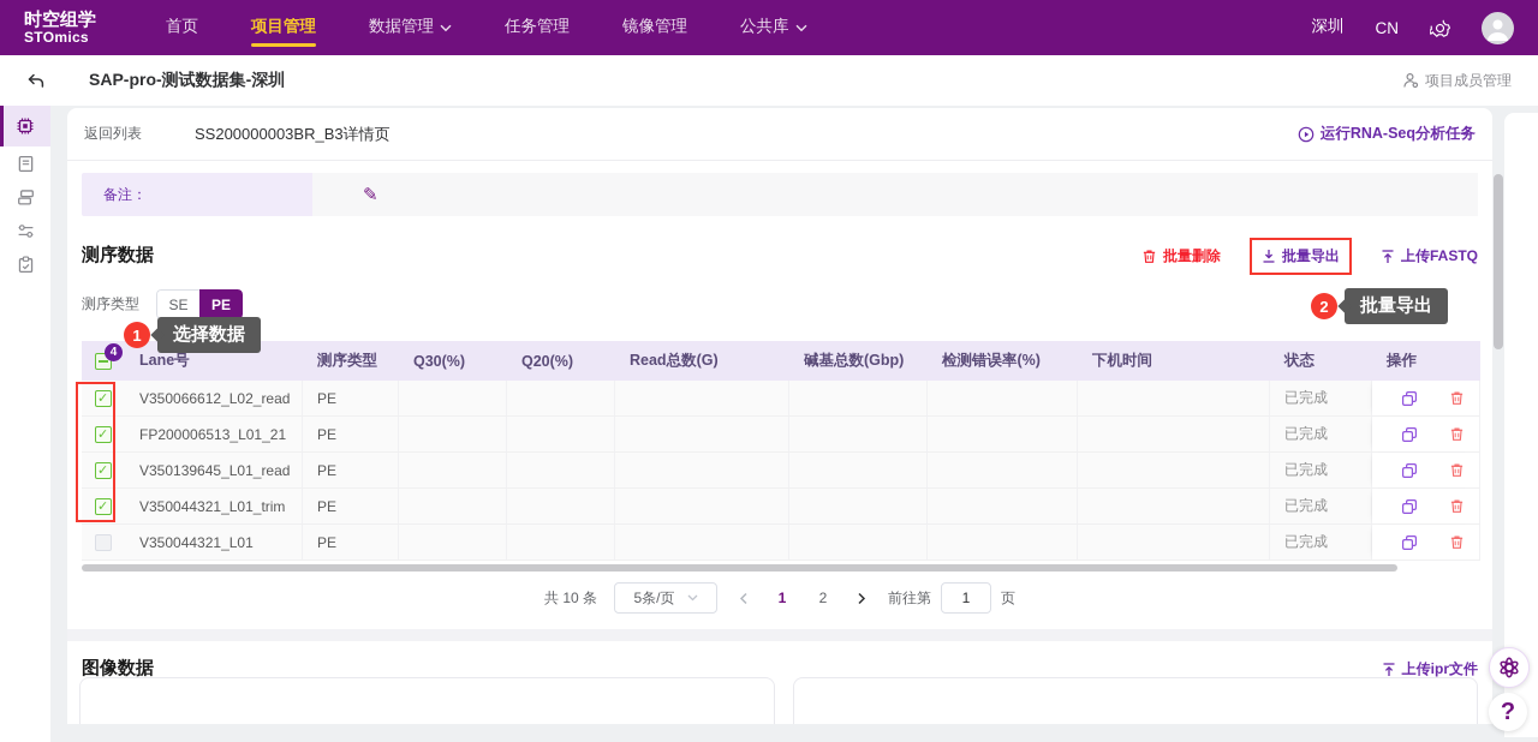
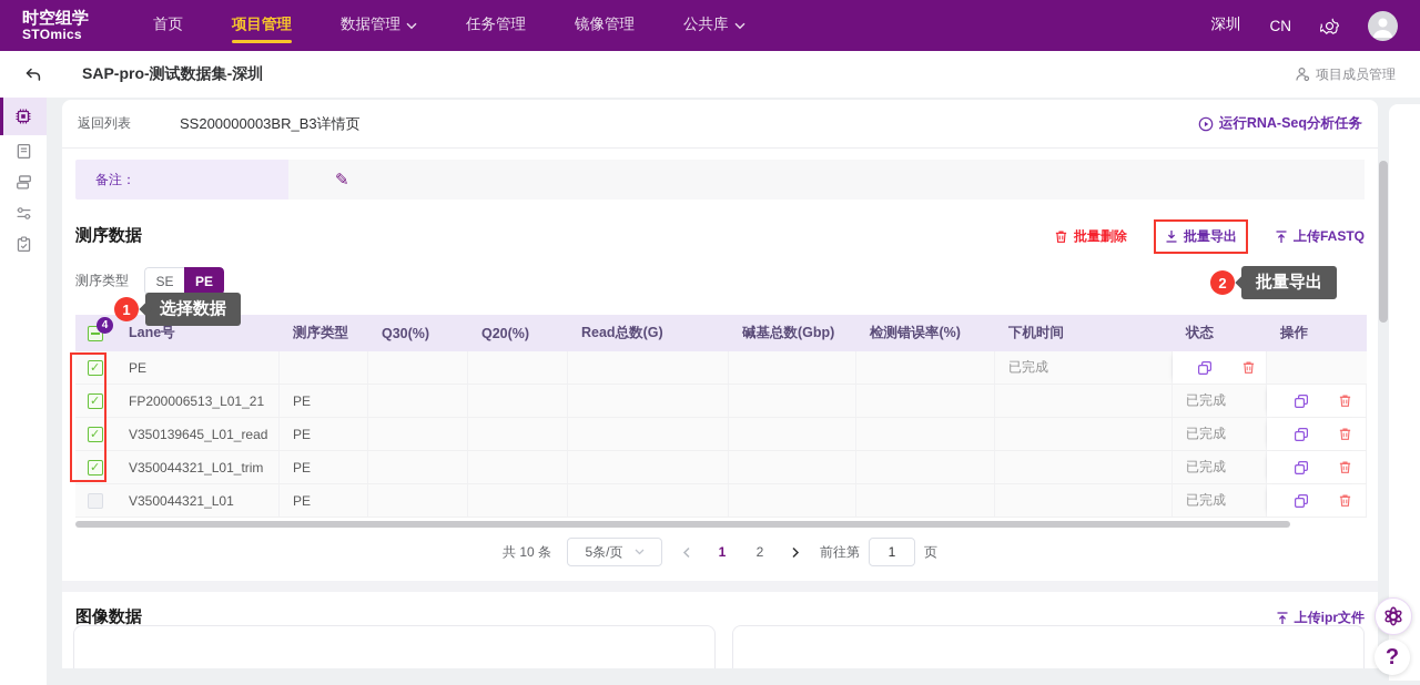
  时空组学
  STOmics
  首页
  项目管理
  数据管理
  任务管理
  镜像管理
  公共库
  深圳
  CN
  SAP-pro-测试数据集-深圳
  项目成员管理
  返回列表
  SS200000003BR_B3详情页
  运行RNA-Seq分析任务
  备注：
  ✎
  测序数据
  批量删除
  批量导出
  上传FASTQ
  测序类型
  SE
  PE
  4
  Lane号
  测序类型
  Q30(%)
  Q20(%)
  Read总数(G)
  碱基总数(Gbp)
  检测错误率(%)
  下机时间
  状态
  操作
- V350066612_L02_read
  PE
  已完成
  FP200006513_L01_21
  PE
  已完成
  V350139645_L01_read
  PE
  已完成
  V350044321_L01_trim
  PE
  已完成
  V350044321_L01
  PE
  已完成
  共 10 条
  5条/页
  1
  2
  前往第
  1
  页
  图像数据
  上传ipr文件
  1
  选择数据
  2
  批量导出
  ?
